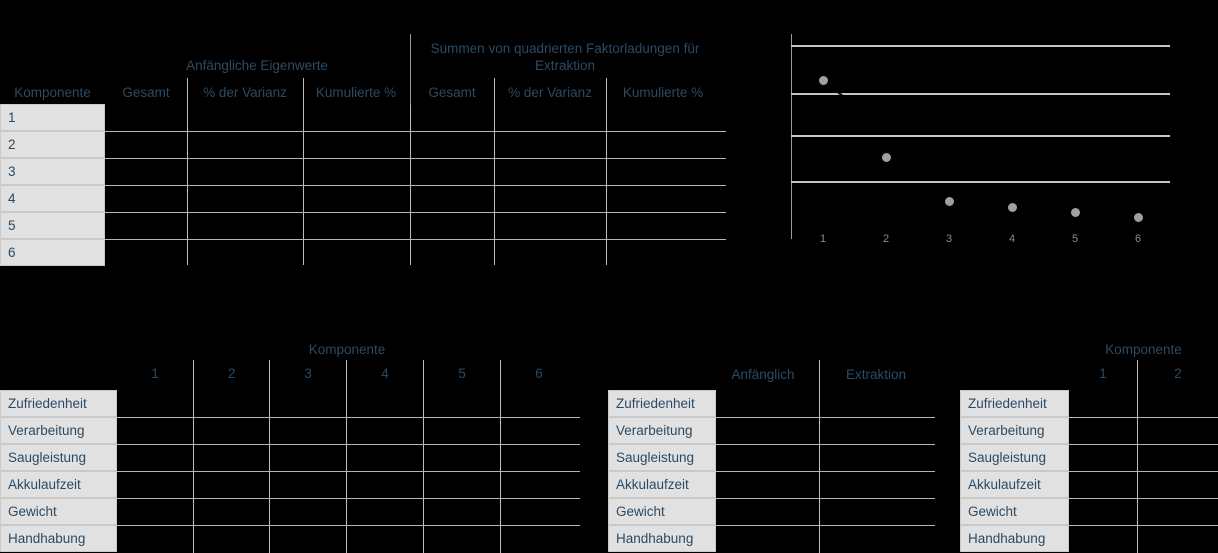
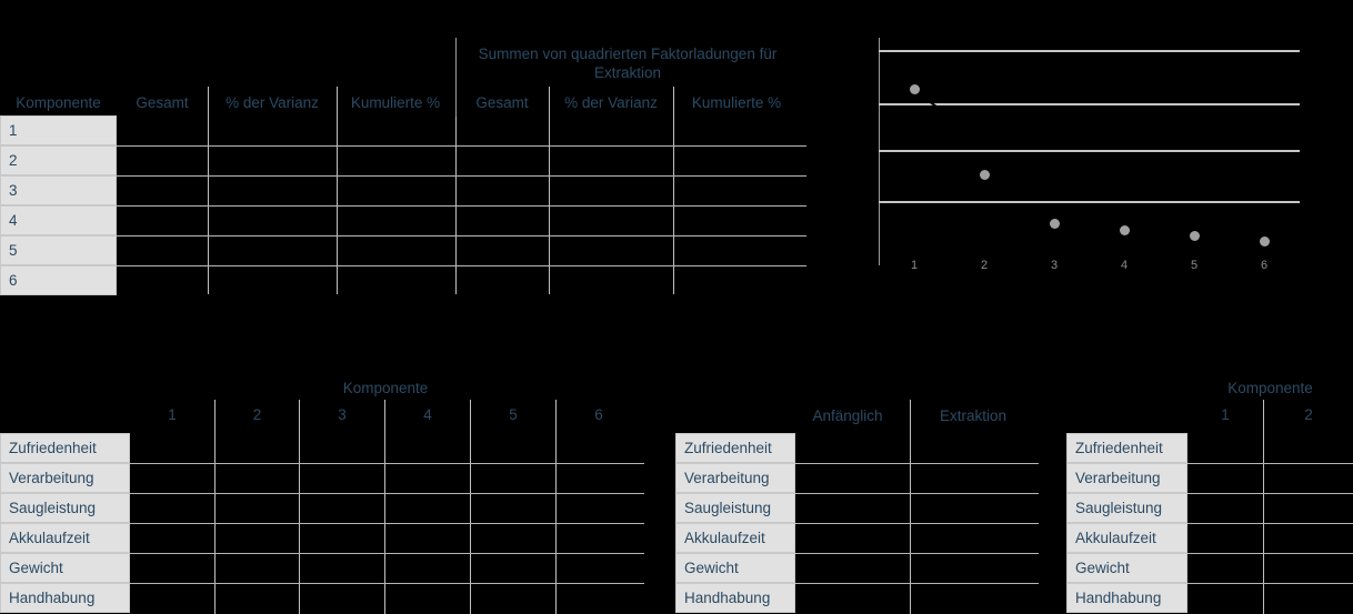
- Anfängliche Eigenwerte
  Summen von quadrierten Faktorladungen für Extraktion
  Komponente
  Gesamt
  % der Varianz
  Kumulierte %
  Gesamt
  % der Varianz
  Kumulierte %
  1
  2
  3
  4
  5
  6
  1
  2
  3
  4
  5
  6
  Komponente
  1
  2
  3
  4
  5
  6
  Zufriedenheit
  Verarbeitung
  Saugleistung
  Akkulaufzeit
  Gewicht
  Handhabung
  Anfänglich
  Extraktion
  Zufriedenheit
  Verarbeitung
  Saugleistung
  Akkulaufzeit
  Gewicht
  Handhabung
  Komponente
  1
  2
  Zufriedenheit
  Verarbeitung
  Saugleistung
  Akkulaufzeit
  Gewicht
  Handhabung
